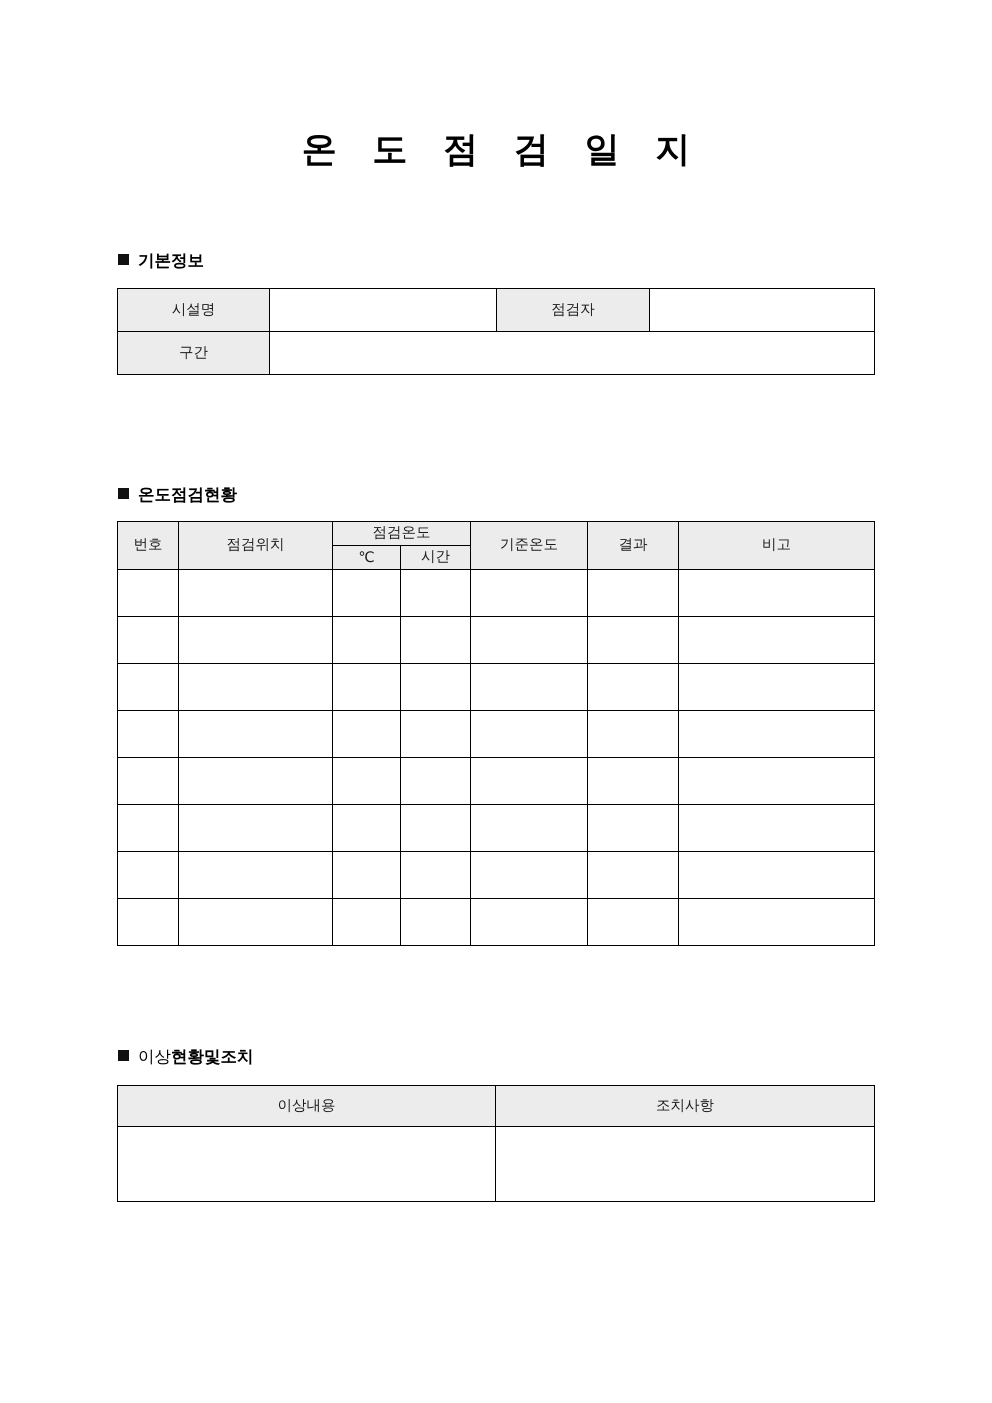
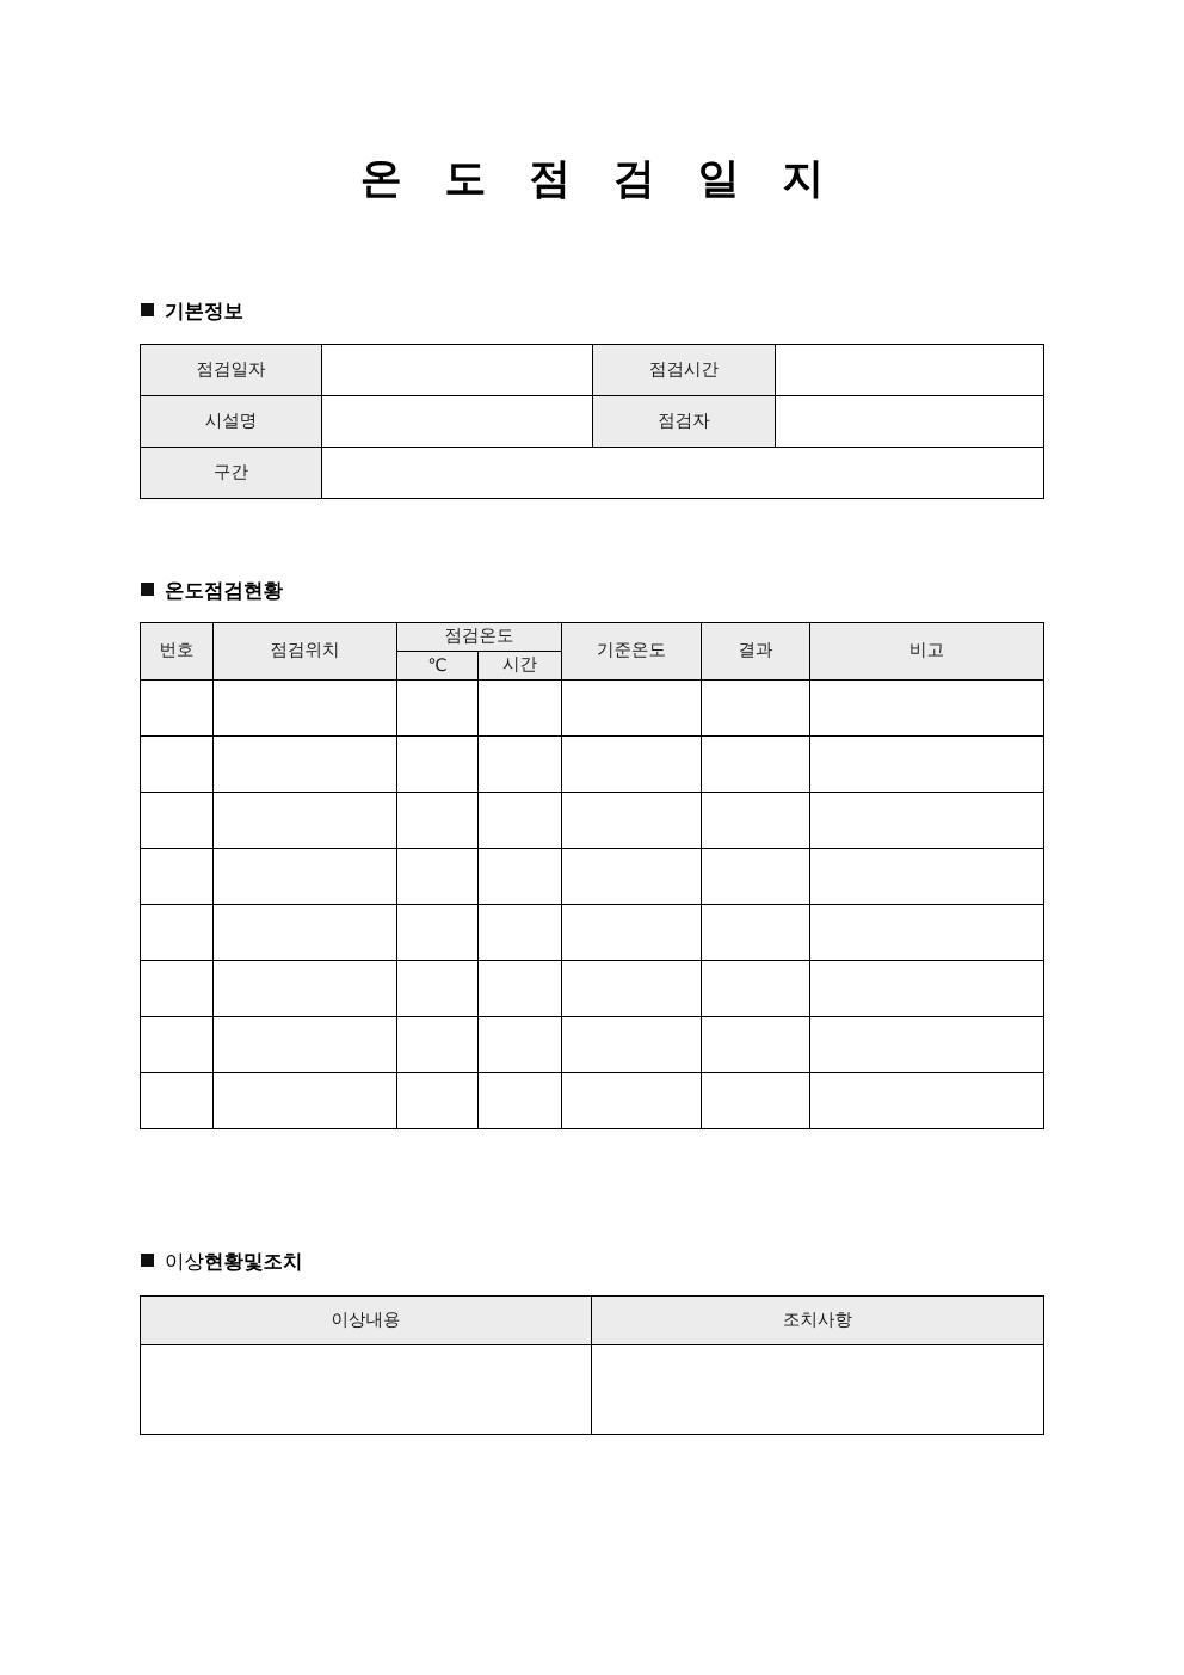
  온 도 점 검 일 지
  기본정보
+ 점검일자		점검시간
  시설명		점검자
  구간
  온도점검현황
  번호	점검위치	점검온도	기준온도	결과	비고
  ℃	시간
  이상현황및조치
  이상내용	조치사항
